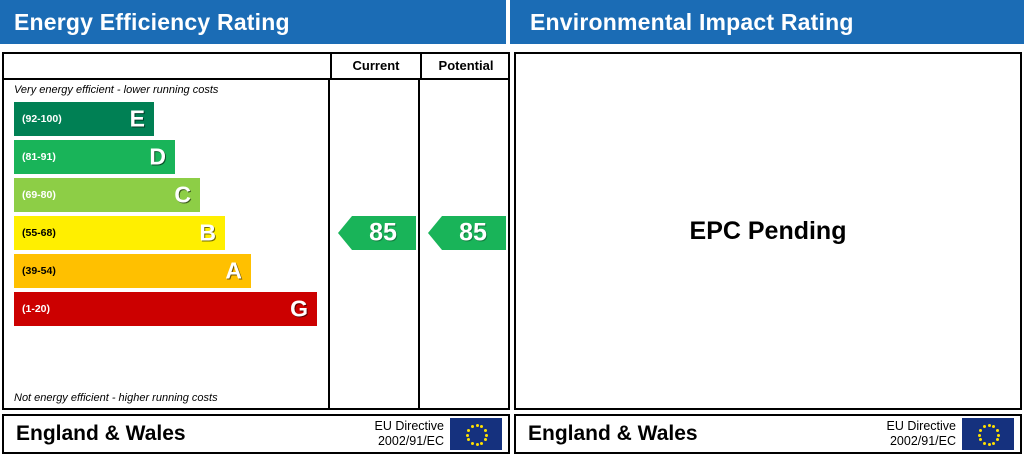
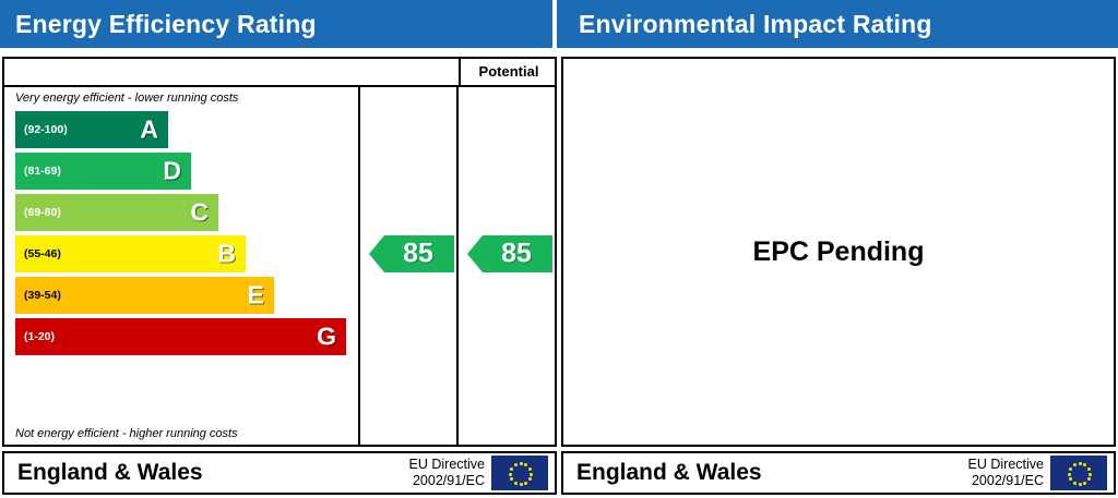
  Energy Efficiency Rating
  Environmental Impact Rating
- Current
  Potential
  Very energy efficient - lower running costs
  (92-100)
- E
+ A
- (81-91)
+ (81-69)
  D
  (69-80)
  C
- (55-68)
+ (55-46)
  B
  (39-54)
- A
+ E
  (1-20)
  G
  Not energy efficient - higher running costs
  85
  85
  EPC Pending
  England & Wales
  EU Directive
  2002/91/EC
  England & Wales
  EU Directive
  2002/91/EC
